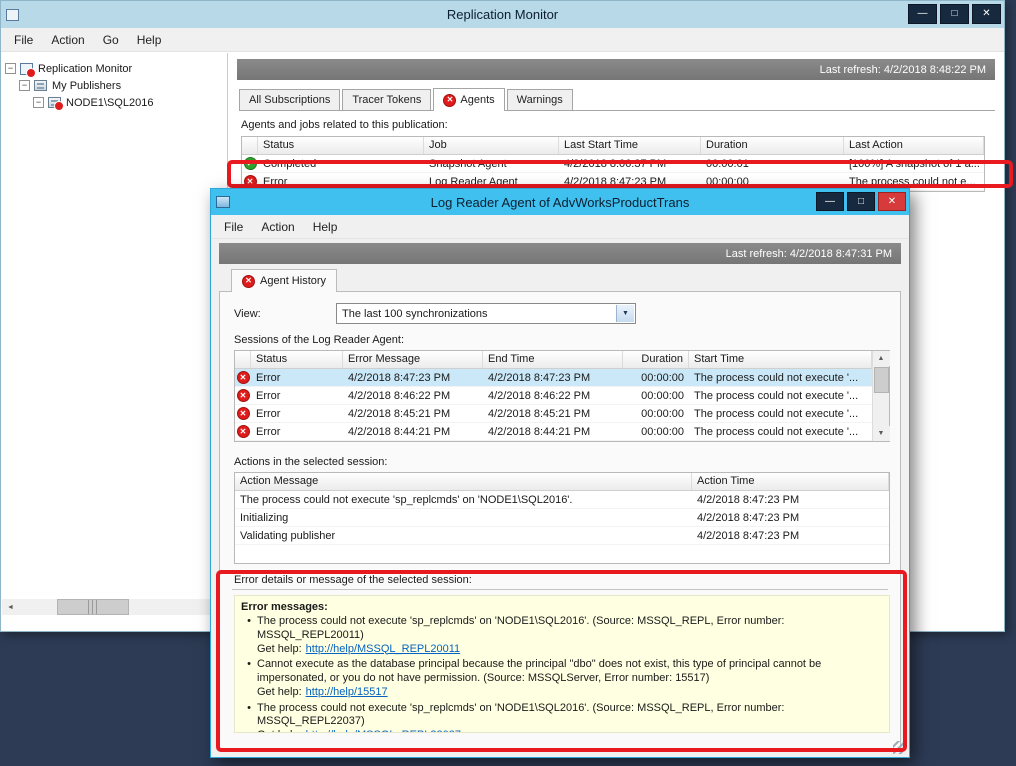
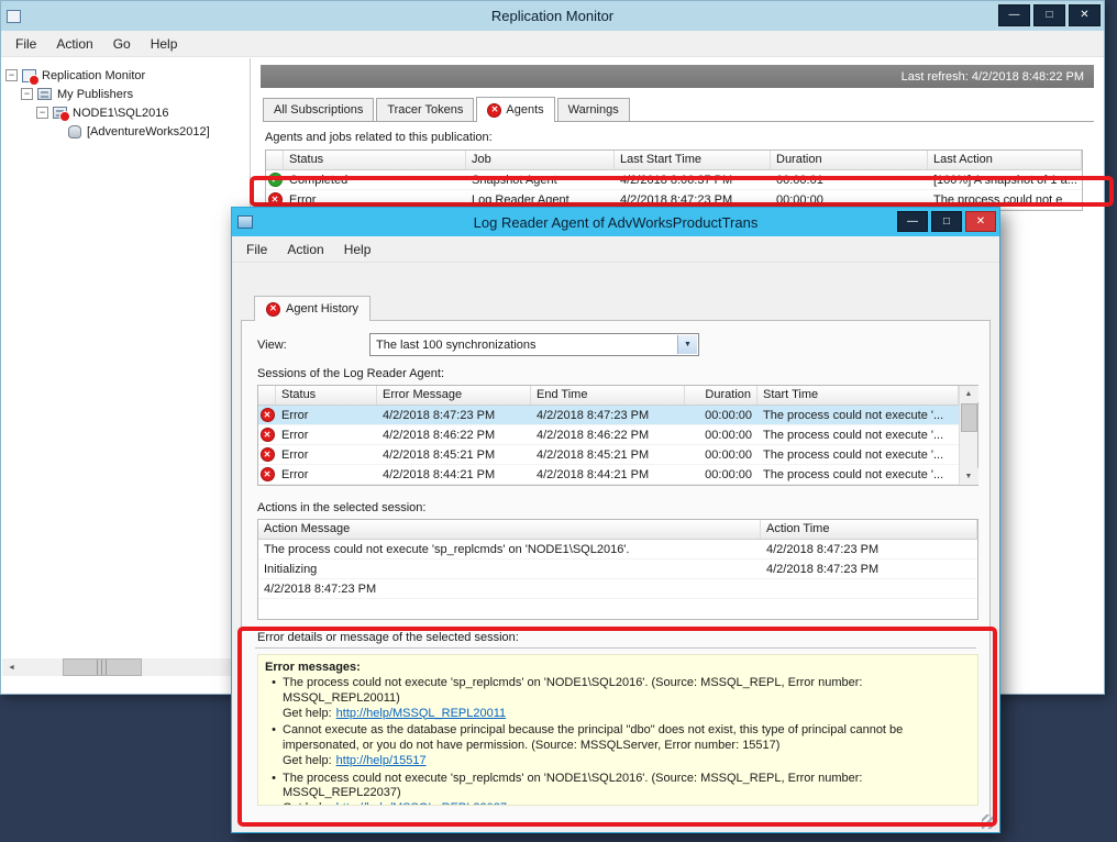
  Replication Monitor
  —
  □
  ✕
  File
  Action
  Go
  Help
  −
  Replication Monitor
  −
  My Publishers
  −
  NODE1\SQL2016
+ [AdventureWorks2012]
  Last refresh: 4/2/2018 8:48:22 PM
  All Subscriptions
  Tracer Tokens
  ✕
  Agents
  Warnings
  Agents and jobs related to this publication:
  Status
  Job
  Last Start Time
  Duration
  Last Action
  ✓
  Completed
  Snapshot Agent
  4/2/2018 8:06:37 PM
  00:00:01
  [100%] A snapshot of 1 a...
  ✕
  Error
  Log Reader Agent
  4/2/2018 8:47:23 PM
  00:00:00
  The process could not e...
  Log Reader Agent of AdvWorksProductTrans
  —
  □
  ✕
  File
  Action
  Help
- Last refresh: 4/2/2018 8:47:31 PM
  ✕
  Agent History
  View:
  The last 100 synchronizations
  Sessions of the Log Reader Agent:
  Status
  Error Message
  End Time
  Duration
  Start Time
  ✕
  Error
  4/2/2018 8:47:23 PM
  4/2/2018 8:47:23 PM
  00:00:00
  The process could not execute '...
  ✕
  Error
  4/2/2018 8:46:22 PM
  4/2/2018 8:46:22 PM
  00:00:00
  The process could not execute '...
  ✕
  Error
  4/2/2018 8:45:21 PM
  4/2/2018 8:45:21 PM
  00:00:00
  The process could not execute '...
  ✕
  Error
  4/2/2018 8:44:21 PM
  4/2/2018 8:44:21 PM
  00:00:00
  The process could not execute '...
  Actions in the selected session:
  Action Message
  Action Time
  The process could not execute 'sp_replcmds' on 'NODE1\SQL2016'.
  4/2/2018 8:47:23 PM
  Initializing
  4/2/2018 8:47:23 PM
- Validating publisher
  4/2/2018 8:47:23 PM
  Error details or message of the selected session:
  Error messages:
  •
  The process could not execute 'sp_replcmds' on 'NODE1\SQL2016'. (Source: MSSQL_REPL, Error number: MSSQL_REPL20011)
  Get help: http://help/MSSQL_REPL20011
  •
  Cannot execute as the database principal because the principal "dbo" does not exist, this type of principal cannot be impersonated, or you do not have permission. (Source: MSSQLServer, Error number: 15517)
  Get help: http://help/15517
  •
  The process could not execute 'sp_replcmds' on 'NODE1\SQL2016'. (Source: MSSQL_REPL, Error number: MSSQL_REPL22037)
